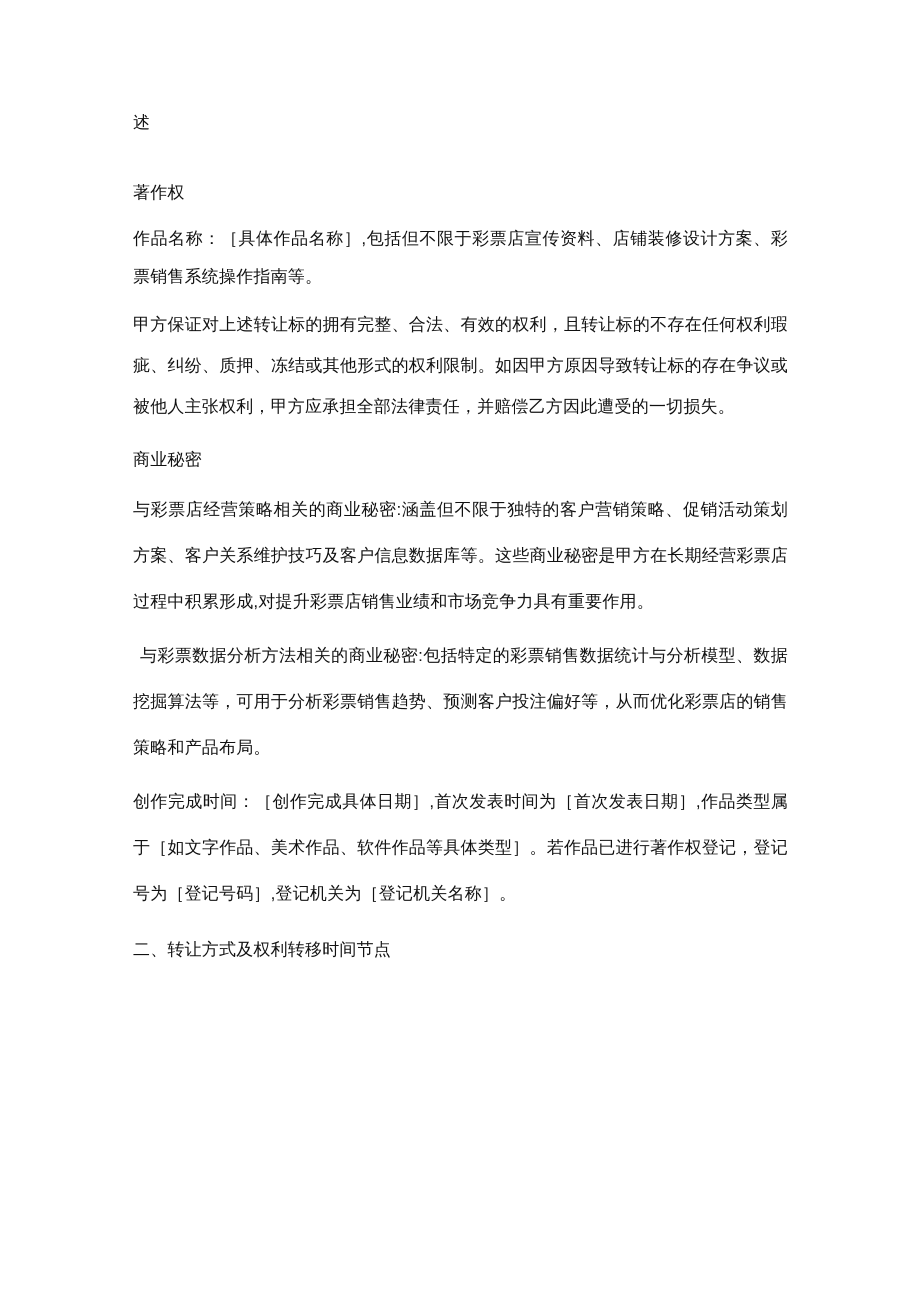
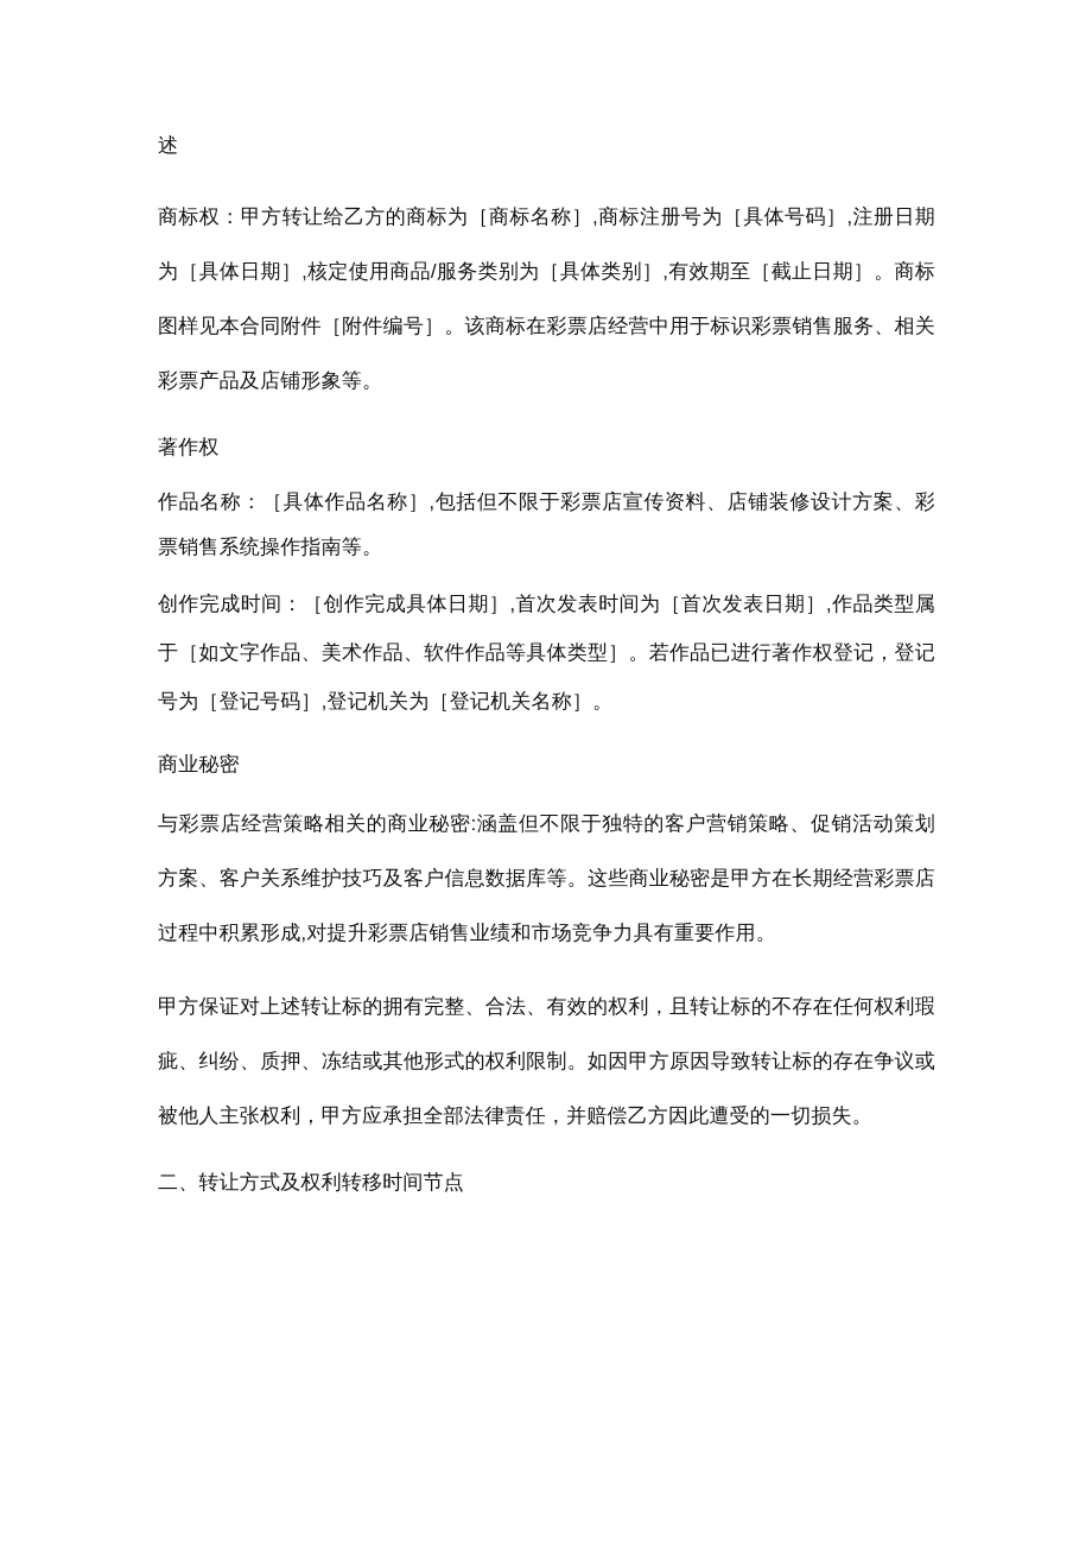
  述
+ 商标权：甲方转让给乙方的商标为［商标名称］,商标注册号为［具体号码］,注册日期为［具体日期］,核定使用商品/服务类别为［具体类别］,有效期至［截止日期］。商标图样见本合同附件［附件编号］。该商标在彩票店经营中用于标识彩票销售服务、相关彩票产品及店铺形象等。
  著作权
  作品名称：［具体作品名称］,包括但不限于彩票店宣传资料、店铺装修设计方案、彩票销售系统操作指南等。
- 甲方保证对上述转让标的拥有完整、合法、有效的权利，且转让标的不存在任何权利瑕疵、纠纷、质押、冻结或其他形式的权利限制。如因甲方原因导致转让标的存在争议或被他人主张权利，甲方应承担全部法律责任，并赔偿乙方因此遭受的一切损失。
+ 创作完成时间：［创作完成具体日期］,首次发表时间为［首次发表日期］,作品类型属于［如文字作品、美术作品、软件作品等具体类型］。若作品已进行著作权登记，登记号为［登记号码］,登记机关为［登记机关名称］。
  商业秘密
  与彩票店经营策略相关的商业秘密:涵盖但不限于独特的客户营销策略、促销活动策划方案、客户关系维护技巧及客户信息数据库等。这些商业秘密是甲方在长期经营彩票店过程中积累形成,对提升彩票店销售业绩和市场竞争力具有重要作用。
- 与彩票数据分析方法相关的商业秘密:包括特定的彩票销售数据统计与分析模型、数据挖掘算法等，可用于分析彩票销售趋势、预测客户投注偏好等，从而优化彩票店的销售策略和产品布局。
- 创作完成时间：［创作完成具体日期］,首次发表时间为［首次发表日期］,作品类型属于［如文字作品、美术作品、软件作品等具体类型］。若作品已进行著作权登记，登记号为［登记号码］,登记机关为［登记机关名称］。
+ 甲方保证对上述转让标的拥有完整、合法、有效的权利，且转让标的不存在任何权利瑕疵、纠纷、质押、冻结或其他形式的权利限制。如因甲方原因导致转让标的存在争议或被他人主张权利，甲方应承担全部法律责任，并赔偿乙方因此遭受的一切损失。
  二、转让方式及权利转移时间节点
